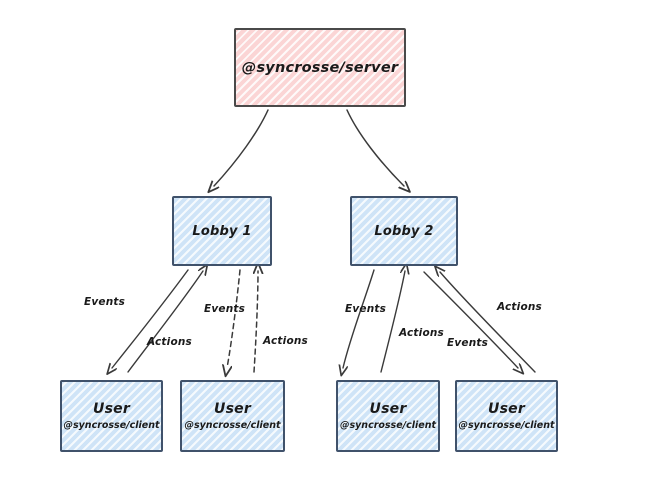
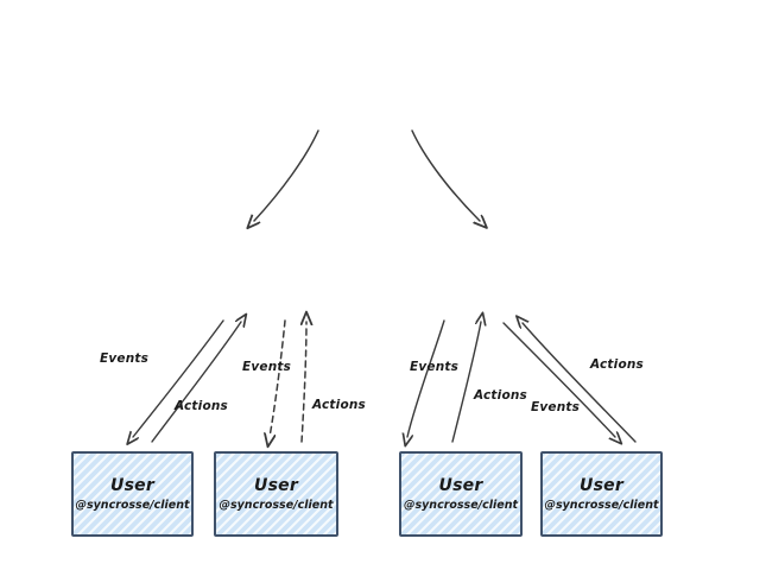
- @syncrosse/server
- Lobby 1
- Lobby 2
  User
  @syncrosse/client
  User
  @syncrosse/client
  User
  @syncrosse/client
  User
  @syncrosse/client
  Events
  Actions
  Events
  Actions
  Events
  Actions
  Events
  Actions
